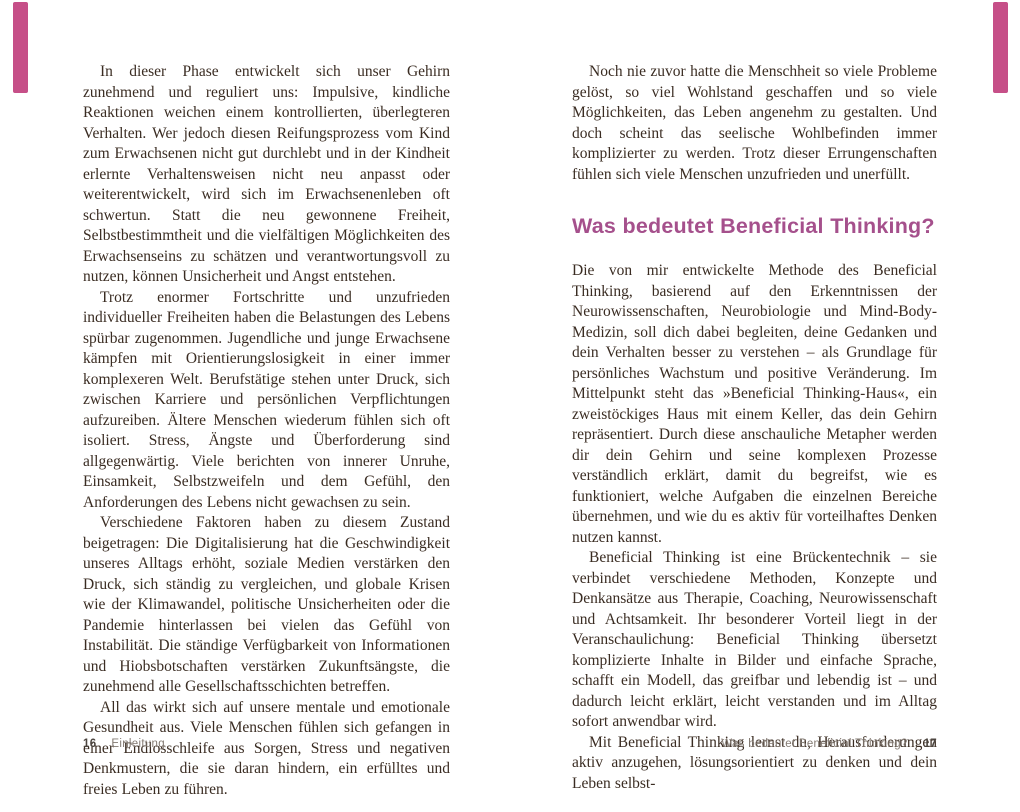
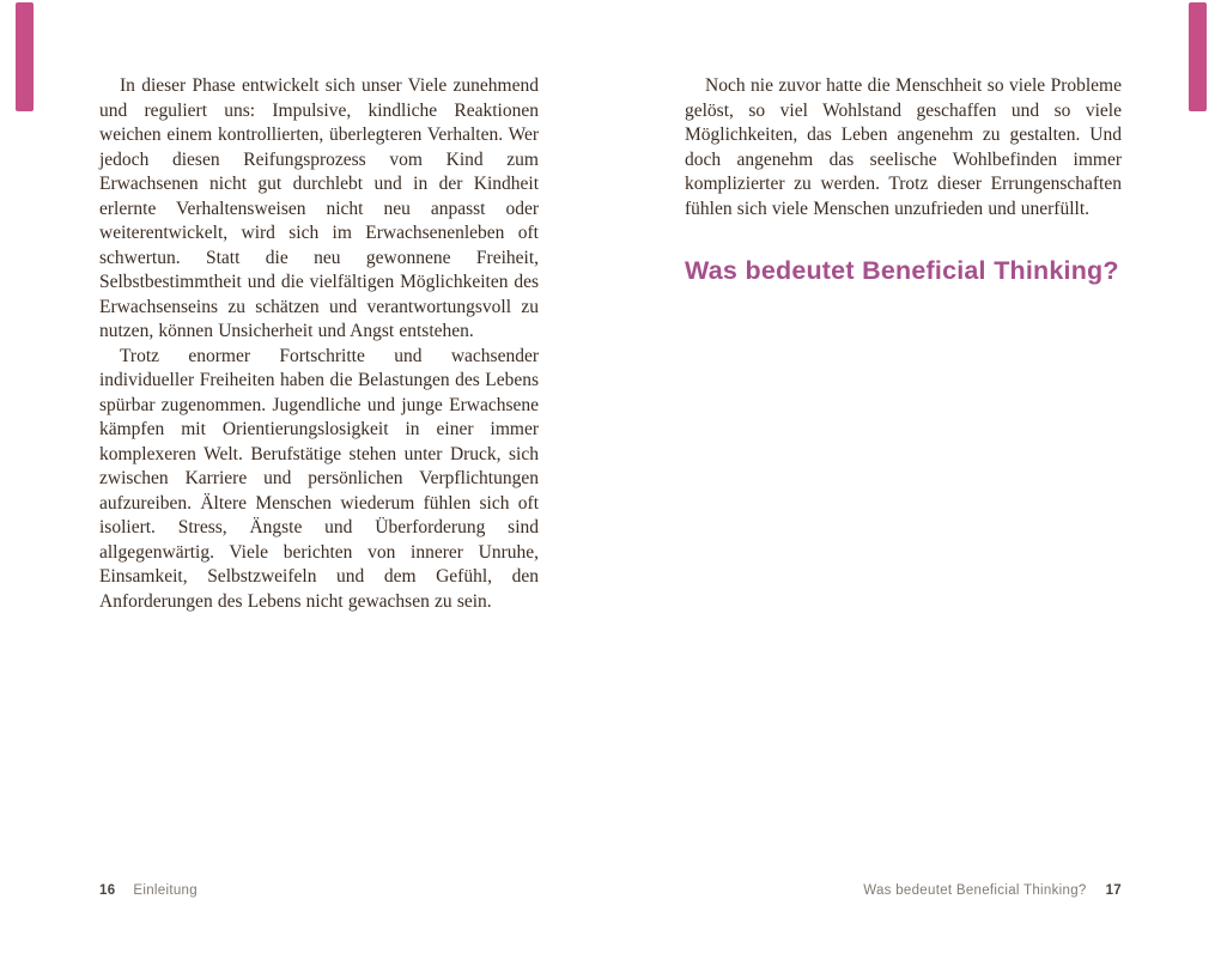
- In dieser Phase entwickelt sich unser Gehirn zunehmend und reguliert uns: Impulsive, kindliche Reaktionen weichen einem kontrollierten, überlegteren Verhalten. Wer jedoch diesen Reifungsprozess vom Kind zum Erwachsenen nicht gut durchlebt und in der Kindheit erlernte Verhaltensweisen nicht neu anpasst oder weiterentwickelt, wird sich im Erwachsenenleben oft schwertun. Statt die neu gewonnene Freiheit, Selbstbestimmtheit und die vielfältigen Möglichkeiten des Erwachsenseins zu schätzen und verantwortungsvoll zu nutzen, können Unsicherheit und Angst entstehen.
+ In dieser Phase entwickelt sich unser Viele zunehmend und reguliert uns: Impulsive, kindliche Reaktionen weichen einem kontrollierten, überlegteren Verhalten. Wer jedoch diesen Reifungsprozess vom Kind zum Erwachsenen nicht gut durchlebt und in der Kindheit erlernte Verhaltensweisen nicht neu anpasst oder weiterentwickelt, wird sich im Erwachsenenleben oft schwertun. Statt die neu gewonnene Freiheit, Selbstbestimmtheit und die vielfältigen Möglichkeiten des Erwachsenseins zu schätzen und verantwortungsvoll zu nutzen, können Unsicherheit und Angst entstehen.
- Trotz enormer Fortschritte und unzufrieden individueller Freiheiten haben die Belastungen des Lebens spürbar zugenommen. Jugendliche und junge Erwachsene kämpfen mit Orientierungslosigkeit in einer immer komplexeren Welt. Berufstätige stehen unter Druck, sich zwischen Karriere und persönlichen Verpflichtungen aufzureiben. Ältere Menschen wiederum fühlen sich oft isoliert. Stress, Ängste und Überforderung sind allgegenwärtig. Viele berichten von innerer Unruhe, Einsamkeit, Selbstzweifeln und dem Gefühl, den Anforderungen des Lebens nicht gewachsen zu sein.
+ Trotz enormer Fortschritte und wachsender individueller Freiheiten haben die Belastungen des Lebens spürbar zugenommen. Jugendliche und junge Erwachsene kämpfen mit Orientierungslosigkeit in einer immer komplexeren Welt. Berufstätige stehen unter Druck, sich zwischen Karriere und persönlichen Verpflichtungen aufzureiben. Ältere Menschen wiederum fühlen sich oft isoliert. Stress, Ängste und Überforderung sind allgegenwärtig. Viele berichten von innerer Unruhe, Einsamkeit, Selbstzweifeln und dem Gefühl, den Anforderungen des Lebens nicht gewachsen zu sein.
- Verschiedene Faktoren haben zu diesem Zustand beigetragen: Die Digitalisierung hat die Geschwindigkeit unseres Alltags erhöht, soziale Medien verstärken den Druck, sich ständig zu vergleichen, und globale Krisen wie der Klimawandel, politische Unsicherheiten oder die Pandemie hinterlassen bei vielen das Gefühl von Instabilität. Die ständige Verfügbarkeit von Informationen und Hiobsbotschaften verstärken Zukunftsängste, die zunehmend alle Gesellschaftsschichten betreffen.
- All das wirkt sich auf unsere mentale und emotionale Gesundheit aus. Viele Menschen fühlen sich gefangen in einer Endlosschleife aus Sorgen, Stress und negativen Denkmustern, die sie daran hindern, ein erfülltes und freies Leben zu führen.
  16 Einleitung
- Noch nie zuvor hatte die Menschheit so viele Probleme gelöst, so viel Wohlstand geschaffen und so viele Möglichkeiten, das Leben angenehm zu gestalten. Und doch scheint das seelische Wohlbefinden immer komplizierter zu werden. Trotz dieser Errungenschaften fühlen sich viele Menschen unzufrieden und unerfüllt.
+ Noch nie zuvor hatte die Menschheit so viele Probleme gelöst, so viel Wohlstand geschaffen und so viele Möglichkeiten, das Leben angenehm zu gestalten. Und doch angenehm das seelische Wohlbefinden immer komplizierter zu werden. Trotz dieser Errungenschaften fühlen sich viele Menschen unzufrieden und unerfüllt.
  Was bedeutet Beneficial Thinking?
- Die von mir entwickelte Methode des Beneficial Thinking, basierend auf den Erkenntnissen der Neurowissenschaften, Neurobiologie und Mind-Body-Medizin, soll dich dabei begleiten, deine Gedanken und dein Verhalten besser zu verstehen – als Grundlage für persönliches Wachstum und positive Veränderung. Im Mittelpunkt steht das »Beneficial Thinking-Haus«, ein zweistöckiges Haus mit einem Keller, das dein Gehirn repräsentiert. Durch diese anschauliche Metapher werden dir dein Gehirn und seine komplexen Prozesse verständlich erklärt, damit du begreifst, wie es funktioniert, welche Aufgaben die einzelnen Bereiche übernehmen, und wie du es aktiv für vorteilhaftes Denken nutzen kannst.
- Beneficial Thinking ist eine Brückentechnik – sie verbindet verschiedene Methoden, Konzepte und Denkansätze aus Therapie, Coaching, Neurowissenschaft und Achtsamkeit. Ihr besonderer Vorteil liegt in der Veranschaulichung: Beneficial Thinking übersetzt komplizierte Inhalte in Bilder und einfache Sprache, schafft ein Modell, das greifbar und lebendig ist – und dadurch leicht erklärt, leicht verstanden und im Alltag sofort anwendbar wird.
- Mit Beneficial Thinking lernst du, Herausforderungen aktiv anzugehen, lösungsorientiert zu denken und dein Leben selbst-
  Was bedeutet Beneficial Thinking? 17
